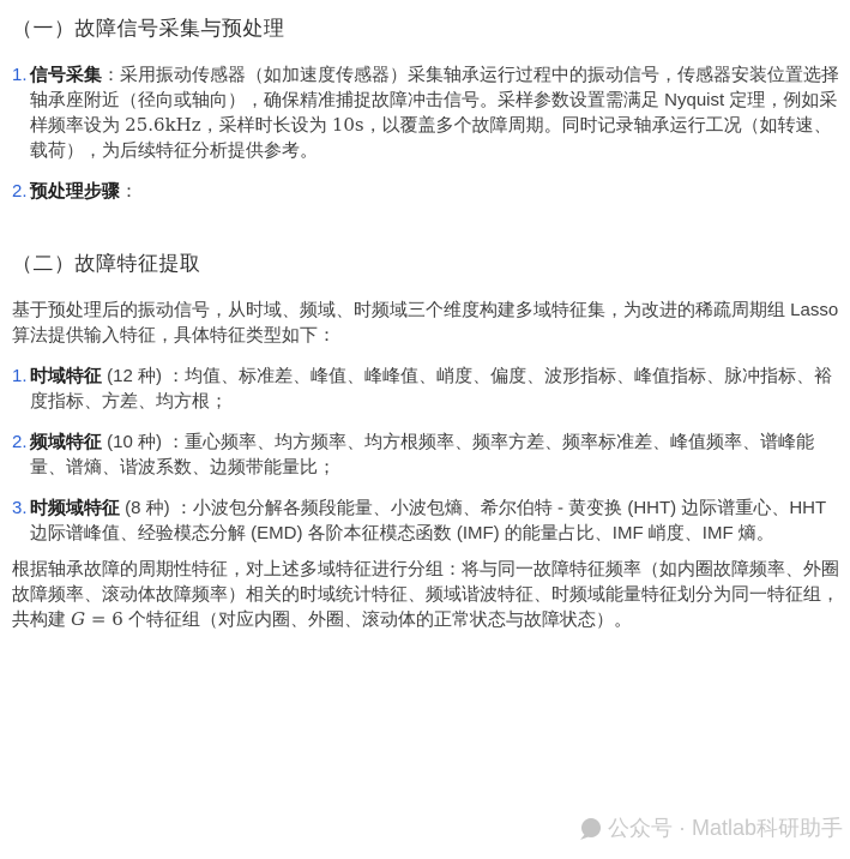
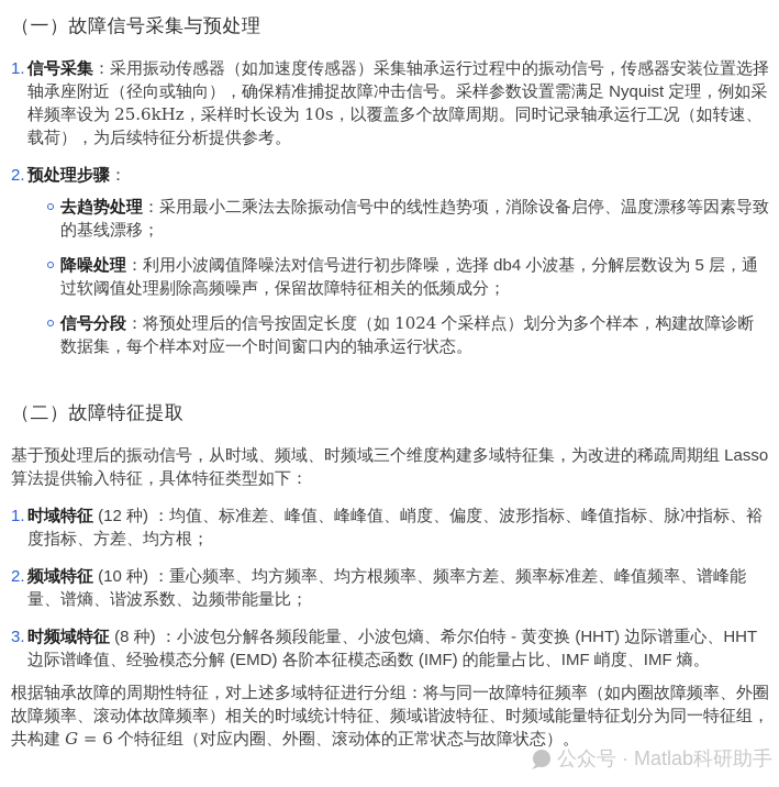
  （一）故障信号采集与预处理
  1.
  信号采集：采用振动传感器（如加速度传感器）采集轴承运行过程中的振动信号，传感器安装位置选择轴承座附近（径向或轴向），确保精准捕捉故障冲击信号。采样参数设置需满足 Nyquist 定理，例如采样频率设为 25.6kHz，采样时长设为 10s，以覆盖多个故障周期。同时记录轴承运行工况（如转速、载荷），为后续特征分析提供参考。
  2.
  预处理步骤：
+ 去趋势处理：采用最小二乘法去除振动信号中的线性趋势项，消除设备启停、温度漂移等因素导致的基线漂移；
+ 降噪处理：利用小波阈值降噪法对信号进行初步降噪，选择 db4 小波基，分解层数设为 5 层，通过软阈值处理剔除高频噪声，保留故障特征相关的低频成分；
+ 信号分段：将预处理后的信号按固定长度（如 1024 个采样点）划分为多个样本，构建故障诊断数据集，每个样本对应一个时间窗口内的轴承运行状态。
  （二）故障特征提取
  基于预处理后的振动信号，从时域、频域、时频域三个维度构建多域特征集，为改进的稀疏周期组 Lasso 算法提供输入特征，具体特征类型如下：
  1.
  时域特征 (12 种) ：均值、标准差、峰值、峰峰值、峭度、偏度、波形指标、峰值指标、脉冲指标、裕度指标、方差、均方根；
  2.
  频域特征 (10 种) ：重心频率、均方频率、均方根频率、频率方差、频率标准差、峰值频率、谱峰能量、谱熵、谐波系数、边频带能量比；
  3.
  时频域特征 (8 种) ：小波包分解各频段能量、小波包熵、希尔伯特 - 黄变换 (HHT) 边际谱重心、HHT 边际谱峰值、经验模态分解 (EMD) 各阶本征模态函数 (IMF) 的能量占比、IMF 峭度、IMF 熵。
  根据轴承故障的周期性特征，对上述多域特征进行分组：将与同一故障特征频率（如内圈故障频率、外圈故障频率、滚动体故障频率）相关的时域统计特征、频域谐波特征、时频域能量特征划分为同一特征组，共构建 G = 6 个特征组（对应内圈、外圈、滚动体的正常状态与故障状态）。
  公众号 · Matlab科研助手
